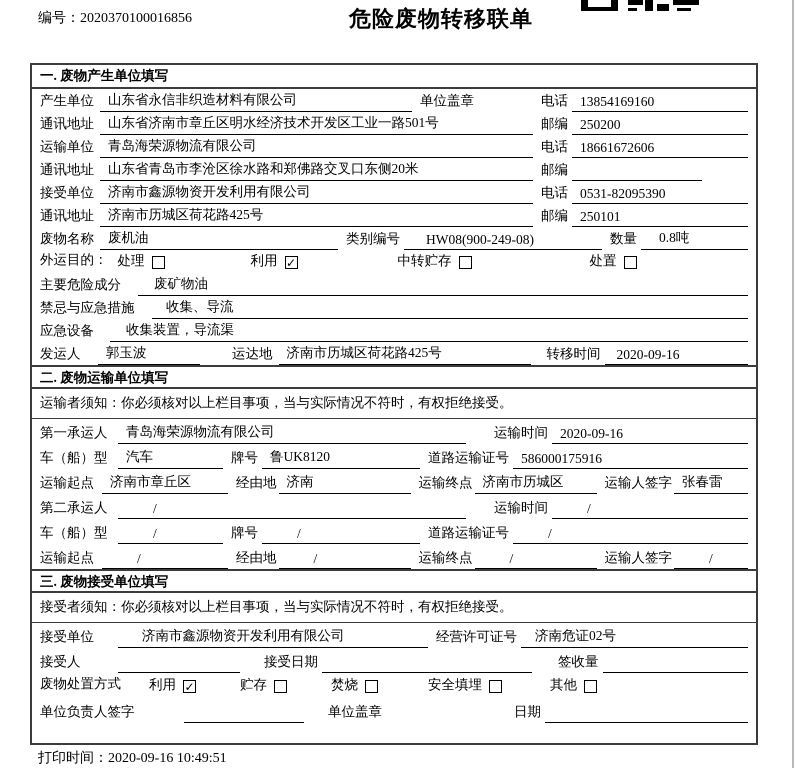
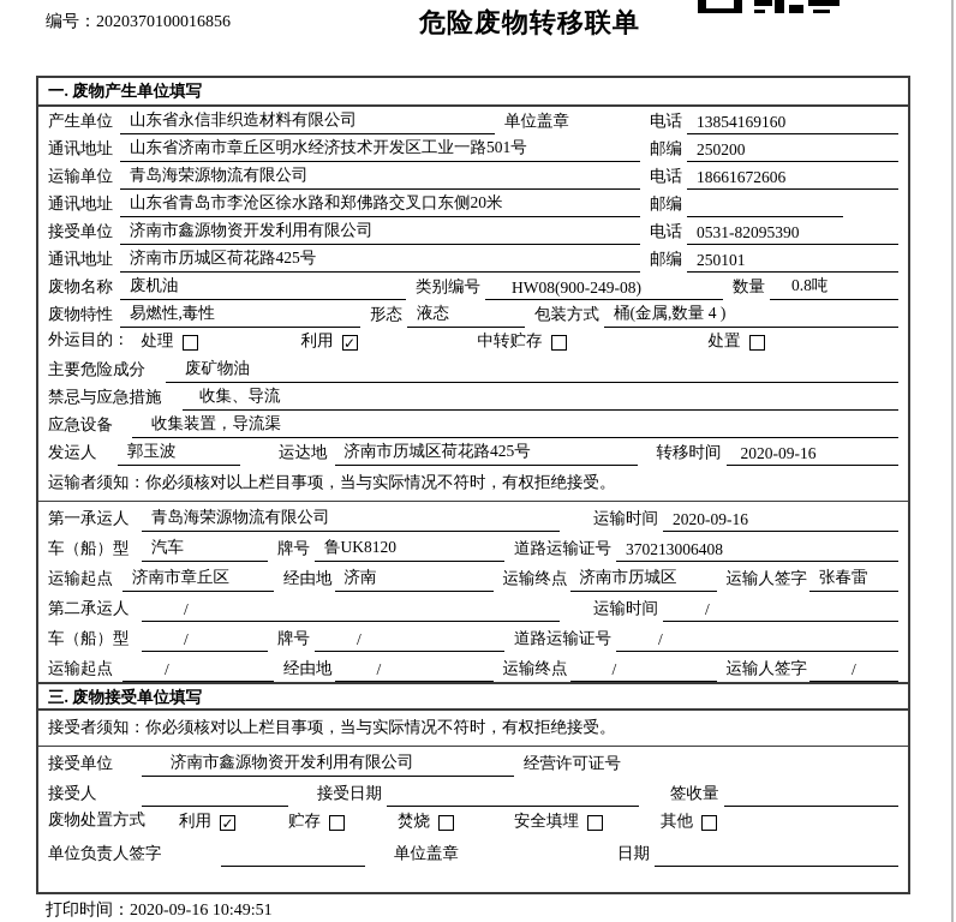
  编号：2020370100016856
  危险废物转移联单
  一. 废物产生单位填写
  产生单位
  山东省永信非织造材料有限公司
  单位盖章
  电话
  13854169160
  通讯地址
  山东省济南市章丘区明水经济技术开发区工业一路501号
  邮编
  250200
  运输单位
  青岛海荣源物流有限公司
  电话
  18661672606
  通讯地址
  山东省青岛市李沧区徐水路和郑佛路交叉口东侧20米
  邮编
  接受单位
  济南市鑫源物资开发利用有限公司
  电话
  0531-82095390
  通讯地址
  济南市历城区荷花路425号
  邮编
  250101
  废物名称
  废机油
  类别编号
  HW08(900-249-08)
  数量
  0.8吨
+ 废物特性
+ 易燃性,毒性
+ 形态
+ 液态
+ 包装方式
+ 桶(金属,数量 4 )
  外运目的：
  处理
  利用
  ✓
  中转贮存
  处置
  主要危险成分
  废矿物油
  禁忌与应急措施
  收集、导流
  应急设备
  收集装置，导流渠
  发运人
  郭玉波
  运达地
  济南市历城区荷花路425号
  转移时间
  2020-09-16
- 二. 废物运输单位填写
  运输者须知：你必须核对以上栏目事项，当与实际情况不符时，有权拒绝接受。
  第一承运人
  青岛海荣源物流有限公司
  运输时间
  2020-09-16
  车（船）型
  汽车
  牌号
  鲁UK8120
  道路运输证号
- 586000175916
+ 370213006408
  运输起点
  济南市章丘区
  经由地
  济南
  运输终点
  济南市历城区
  运输人签字
  张春雷
  第二承运人
  /
  运输时间
  /
  车（船）型
  /
  牌号
  /
  道路运输证号
  /
  运输起点
  /
  经由地
  /
  运输终点
  /
  运输人签字
  /
  三. 废物接受单位填写
  接受者须知：你必须核对以上栏目事项，当与实际情况不符时，有权拒绝接受。
  接受单位
  济南市鑫源物资开发利用有限公司
  经营许可证号
- 济南危证02号
  接受人
  接受日期
  签收量
  废物处置方式
  利用
  ✓
  贮存
  焚烧
  安全填埋
  其他
  单位负责人签字
  单位盖章
  日期
  打印时间：2020-09-16 10:49:51
